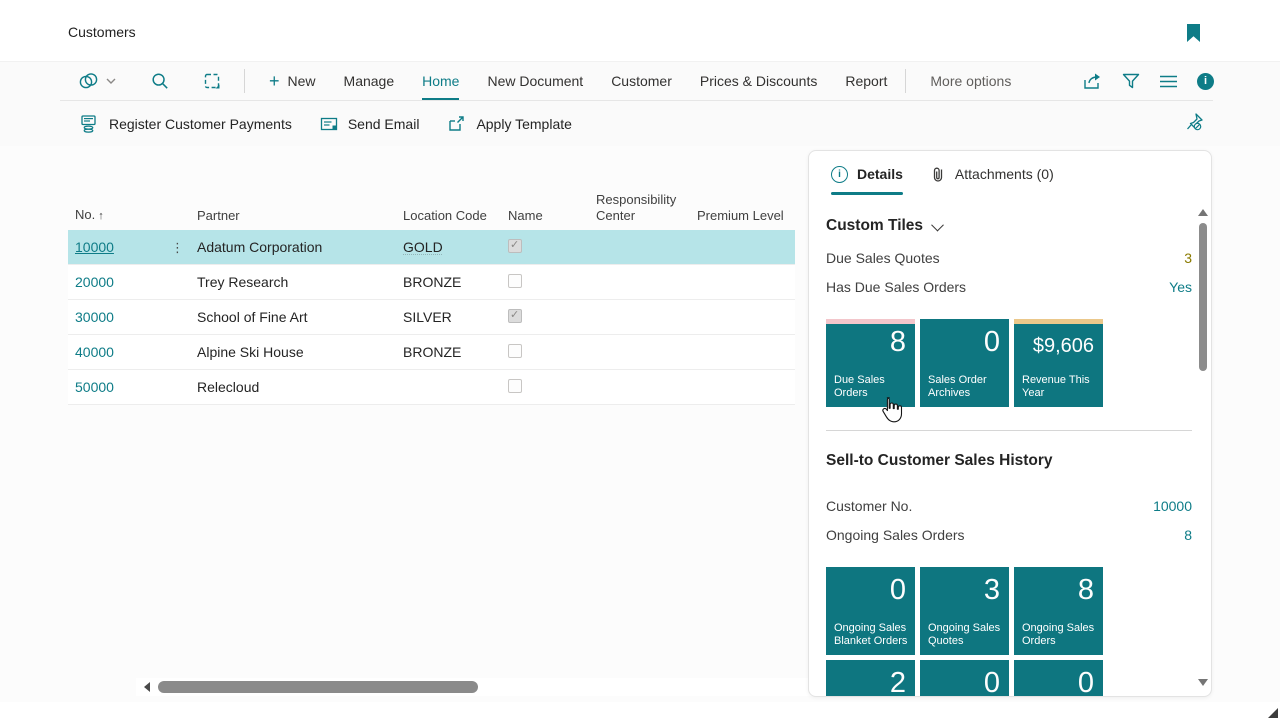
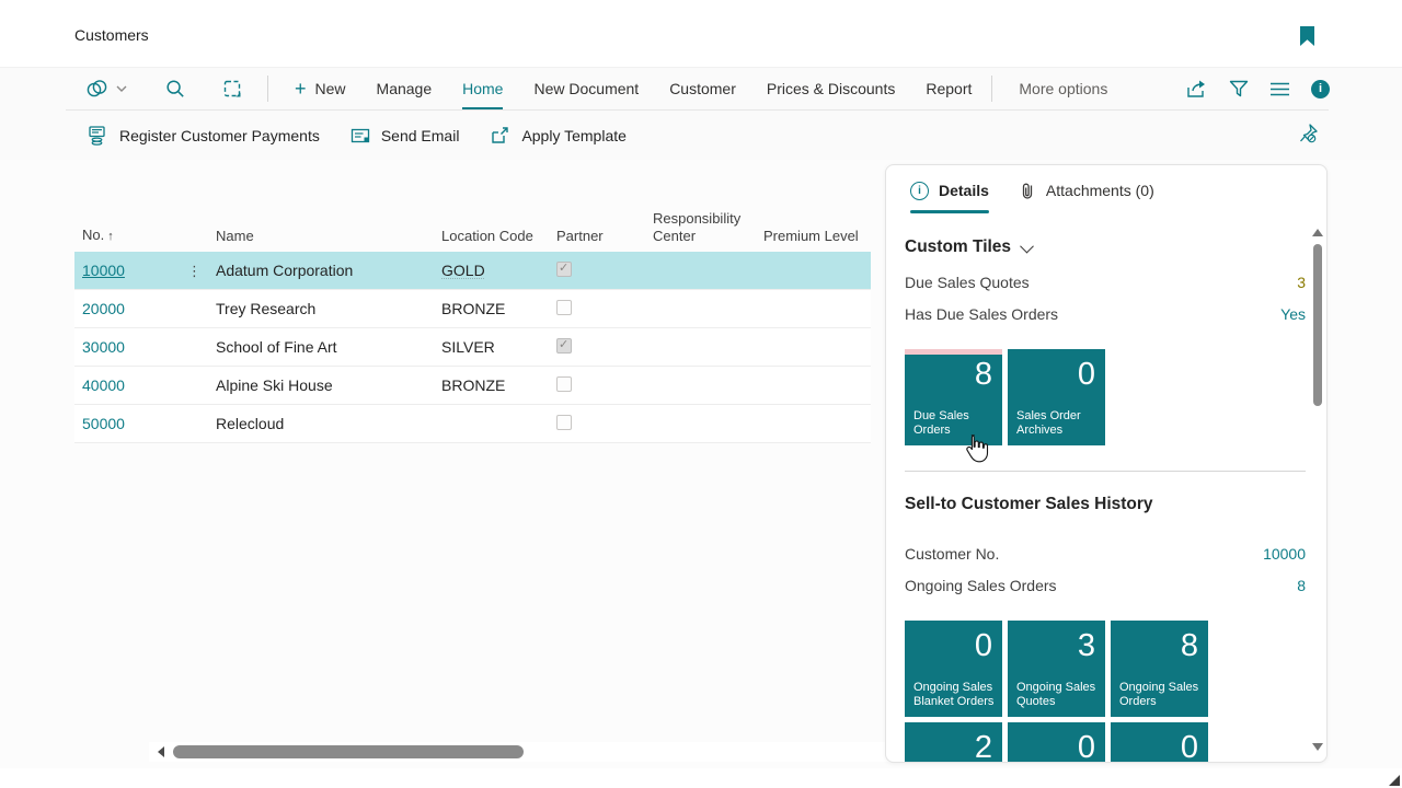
  Customers
  +
  New
  Manage
  Home
  New Document
  Customer
  Prices & Discounts
  Report
  More options
  Register Customer Payments
  Send Email
  Apply Template
  No. ↑
- Partner
+ Name
  Location Code
- Name
+ Partner
  Responsibility Center
  Premium Level
  10000
  ⋮
  Adatum Corporation
  GOLD
  20000
  Trey Research
  BRONZE
  30000
  School of Fine Art
  SILVER
  40000
  Alpine Ski House
  BRONZE
  50000
  Relecloud
  Details
  Attachments (0)
  Custom Tiles
  Due Sales Quotes
  3
  Has Due Sales Orders
  Yes
  8
  Due Sales Orders
  0
  Sales Order Archives
- $9,606
- Revenue This Year
  Sell-to Customer Sales History
  Customer No.
  10000
  Ongoing Sales Orders
  8
  0
  Ongoing Sales Blanket Orders
  3
  Ongoing Sales Quotes
  8
  Ongoing Sales Orders
  2
  0
  0
